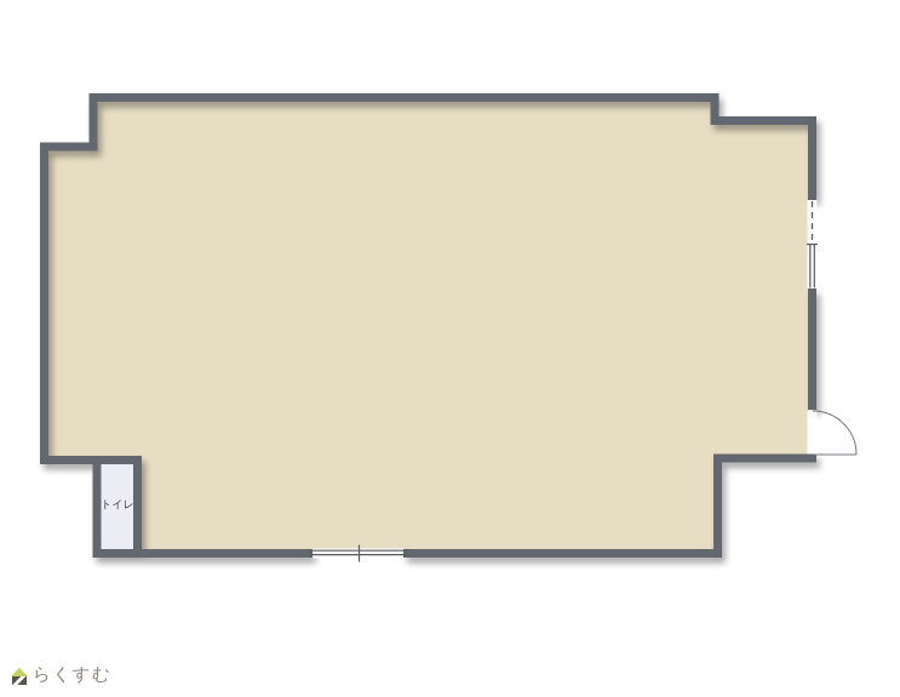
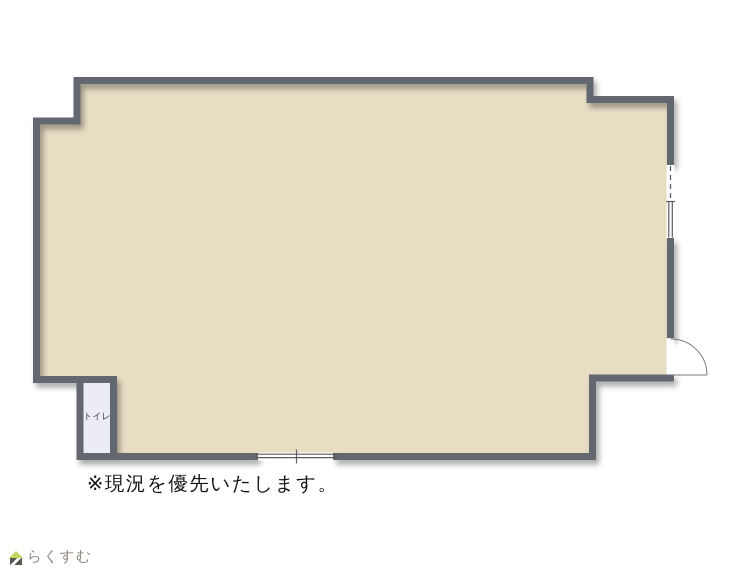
  トイレ
+ ※現況を優先いたします。
  らくすむ
